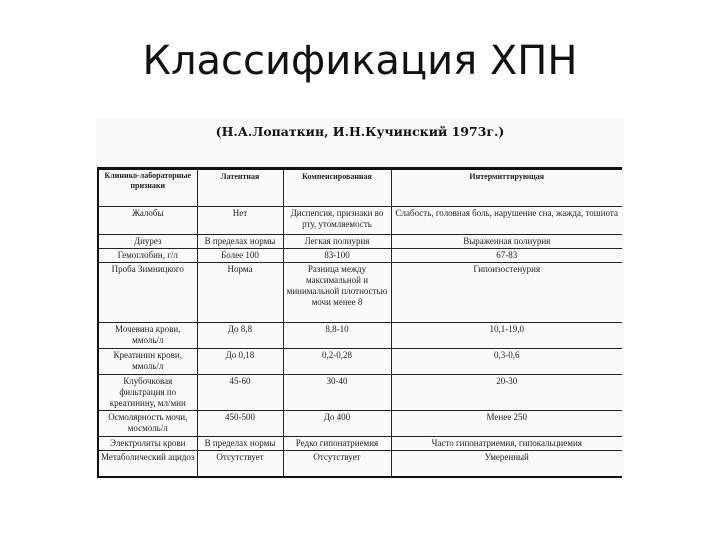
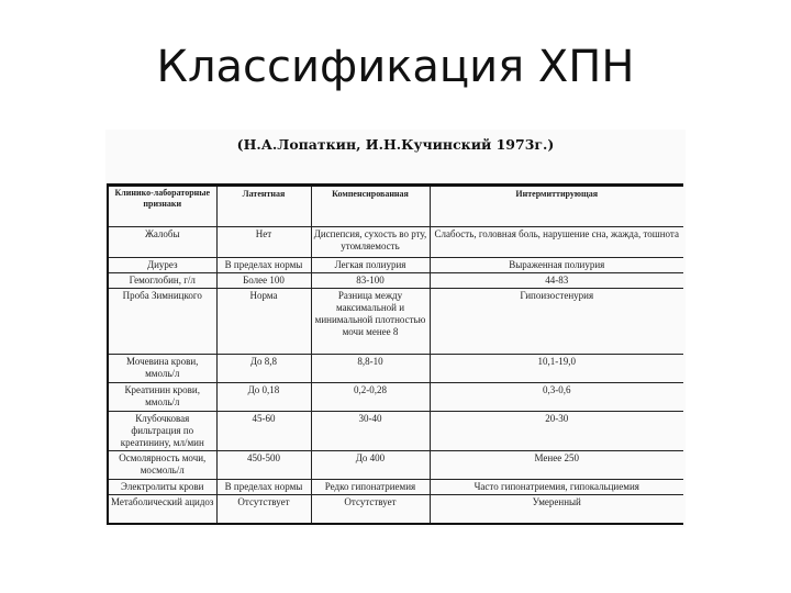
  Классификация ХПН
  (Н.А.Лопаткин, И.Н.Кучинский 1973г.)
  Клинико-лабораторные признаки	Латентная	Компенсированная	Интермиттирующая
- Жалобы	Нет	Диспепсия, признаки во рту, утомляемость	Слабость, головная боль, нарушение сна, жажда, тошнота
+ Жалобы	Нет	Диспепсия, сухость во рту, утомляемость	Слабость, головная боль, нарушение сна, жажда, тошнота
  Диурез	В пределах нормы	Легкая полиурия	Выраженная полиурия
- Гемоглобин, г/л	Более 100	83-100	67-83
+ Гемоглобин, г/л	Более 100	83-100	44-83
  Проба Зимницкого	Норма	Разница между максимальной и минимальной плотностью мочи менее 8	Гипоизостенурия
  Мочевина крови, ммоль/л	До 8,8	8,8-10	10,1-19,0
  Креатинин крови, ммоль/л	До 0,18	0,2-0,28	0,3-0,6
  Клубочковая фильтрация по креатинину, мл/мин	45-60	30-40	20-30
  Осмолярность мочи, мосмоль/л	450-500	До 400	Менее 250
  Электролиты крови	В пределах нормы	Редко гипонатриемия	Часто гипонатриемия, гипокальциемия
  Метаболический ацидоз	Отсутствует	Отсутствует	Умеренный
